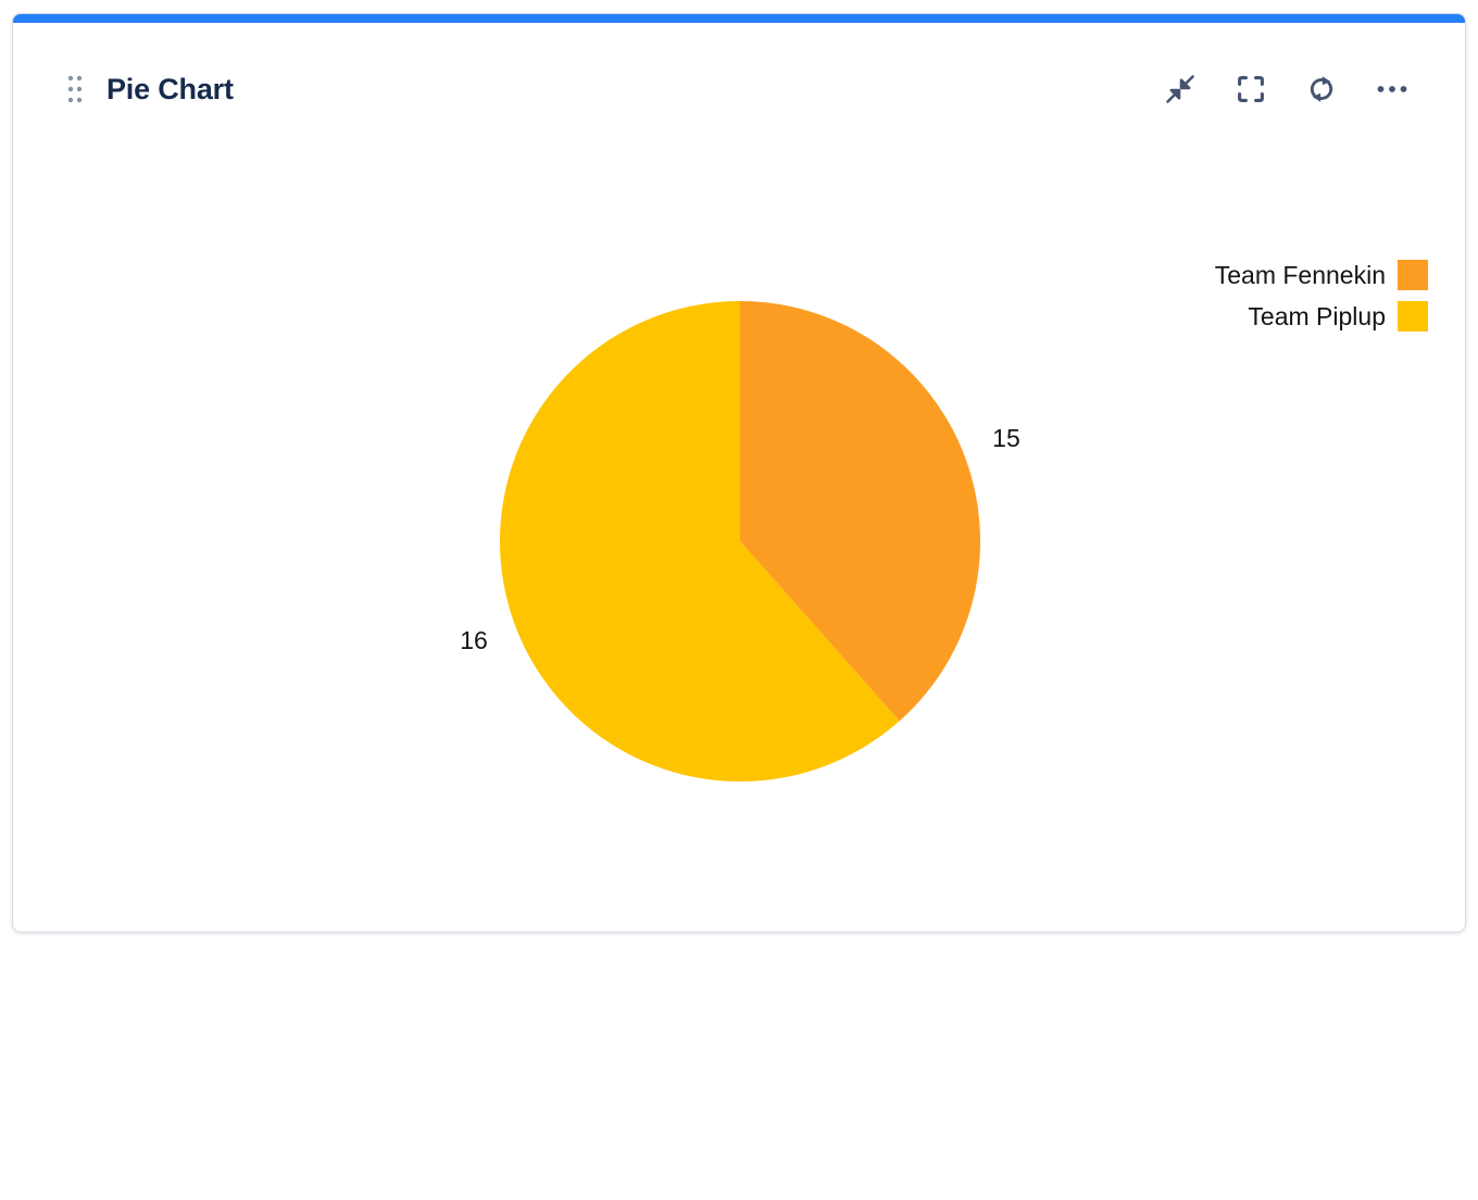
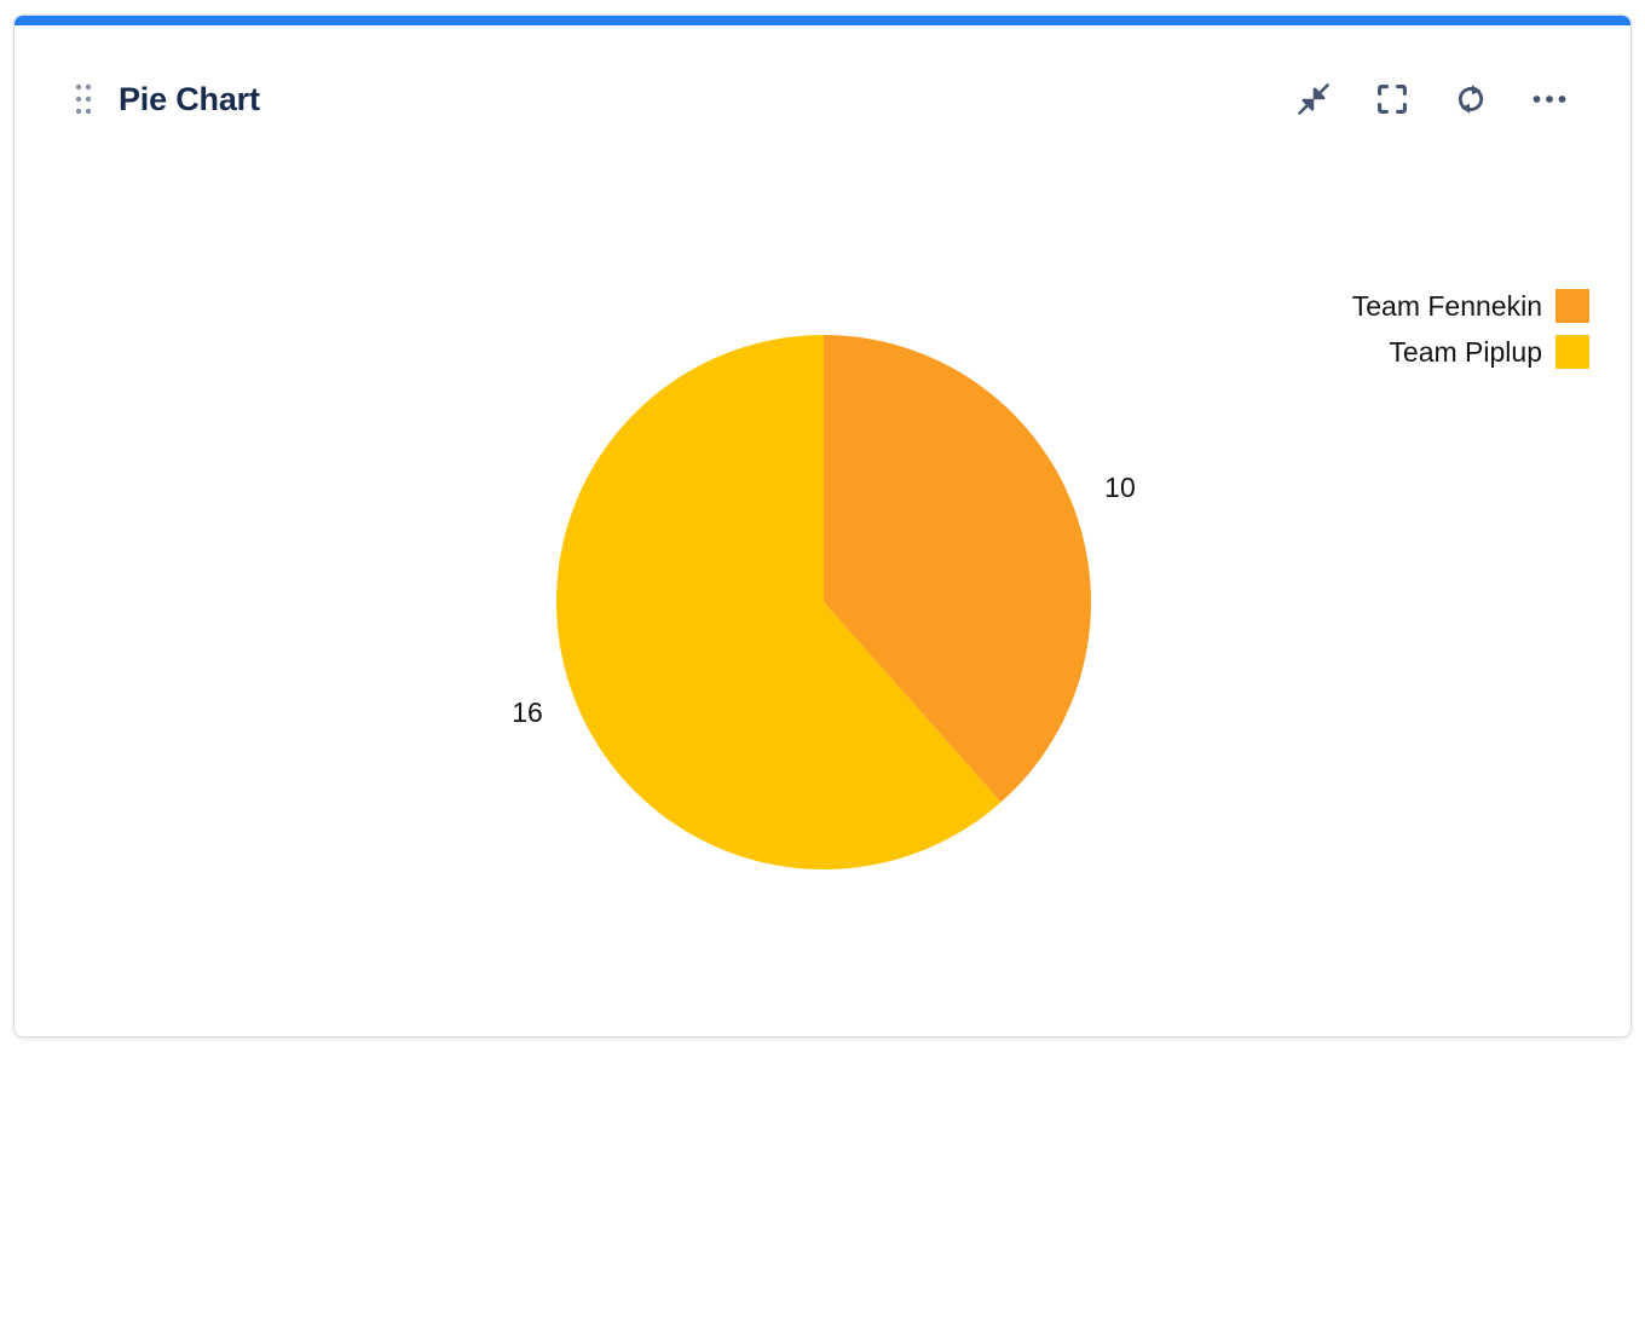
  Pie Chart
  Team Fennekin
  Team Piplup
- 15
+ 10
  16
